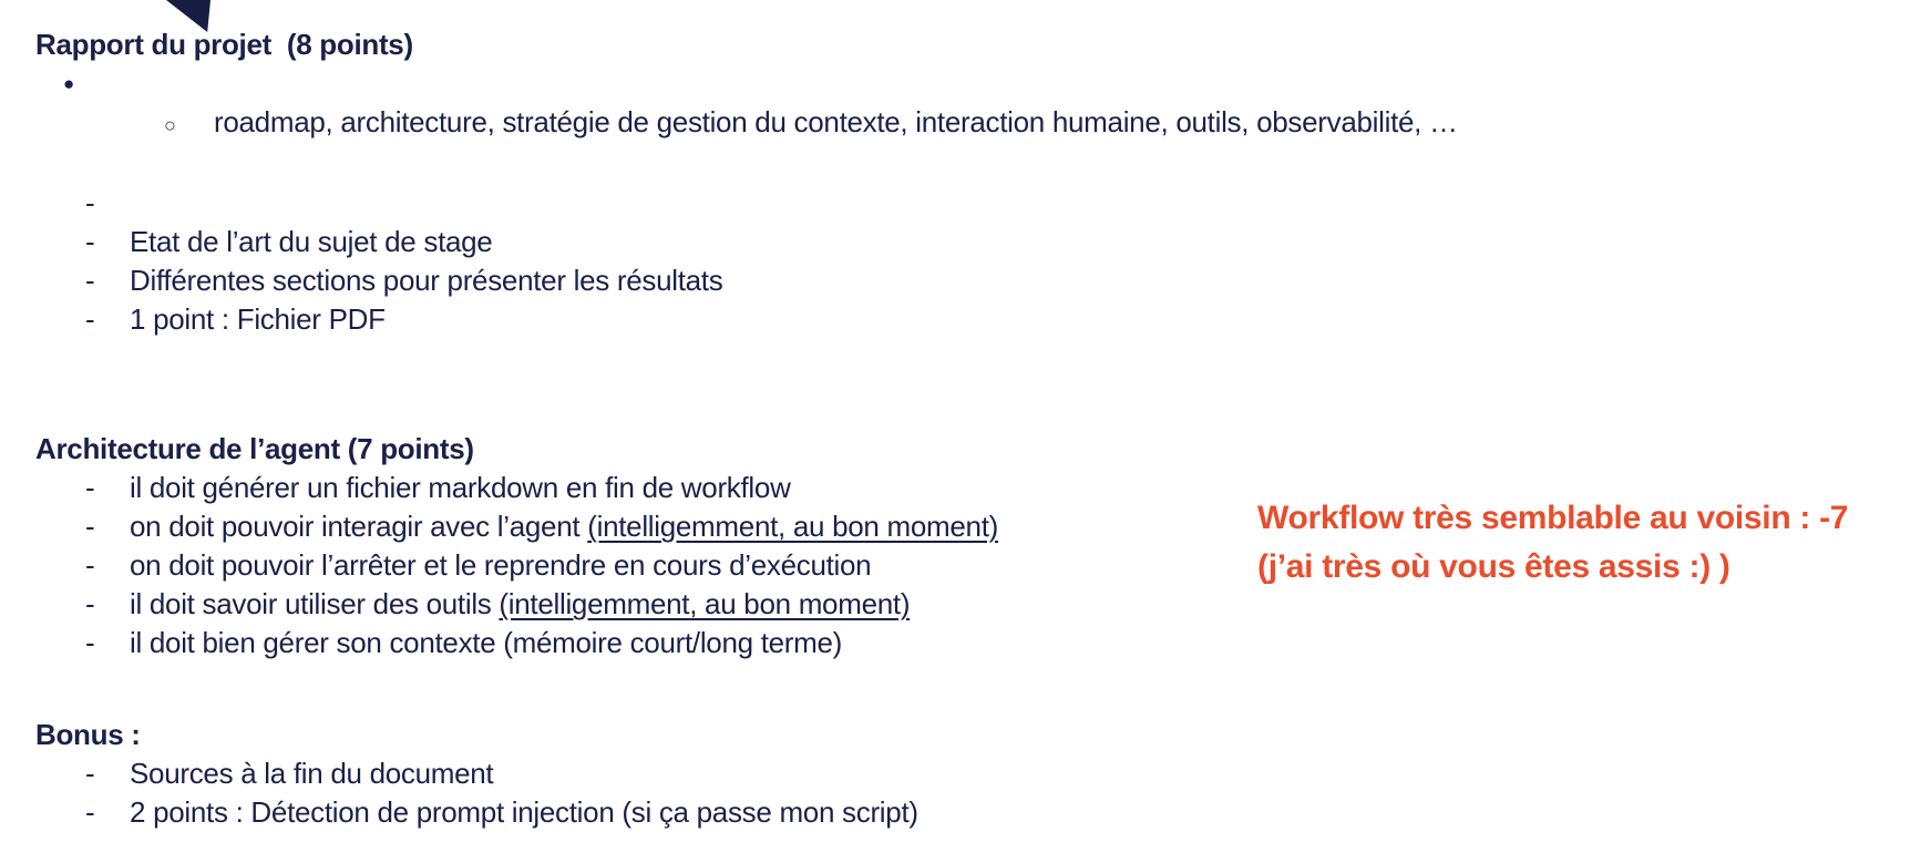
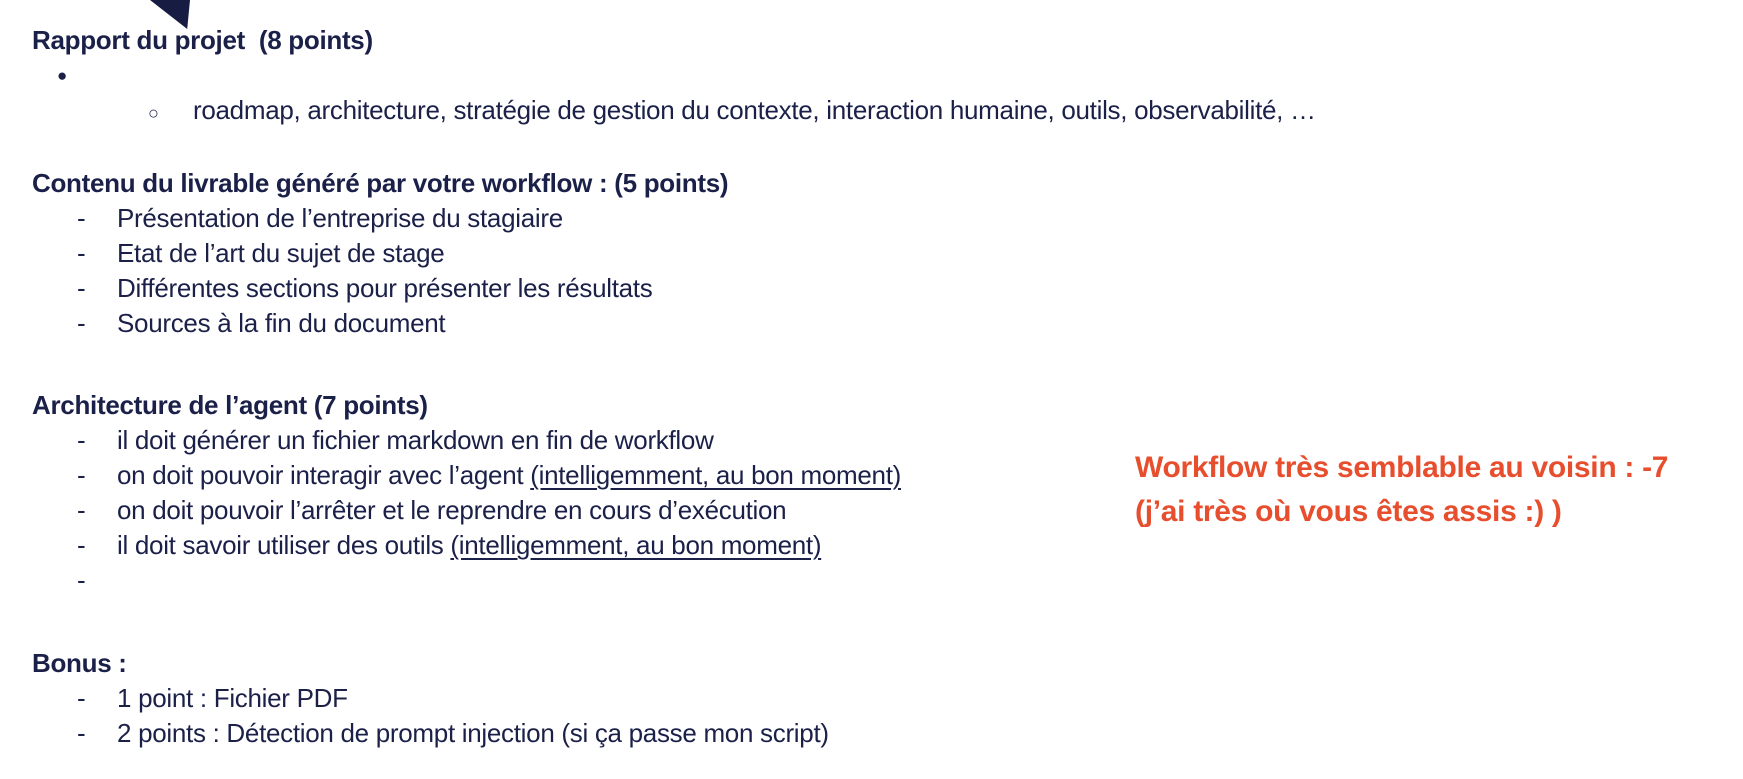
  Rapport du projet (8 points)
  ●
  ○
  roadmap, architecture, stratégie de gestion du contexte, interaction humaine, outils, observabilité, …
+ Contenu du livrable généré par votre workflow : (5 points)
  -
+ Présentation de l’entreprise du stagiaire
  -
  Etat de l’art du sujet de stage
  -
  Différentes sections pour présenter les résultats
  -
- 1 point : Fichier PDF
+ Sources à la fin du document
  Architecture de l’agent (7 points)
  -
  il doit générer un fichier markdown en fin de workflow
  -
  on doit pouvoir interagir avec l’agent (intelligemment, au bon moment)
  -
  on doit pouvoir l’arrêter et le reprendre en cours d’exécution
  -
  il doit savoir utiliser des outils (intelligemment, au bon moment)
  -
- il doit bien gérer son contexte (mémoire court/long terme)
  Bonus :
  -
- Sources à la fin du document
+ 1 point : Fichier PDF
  -
  2 points : Détection de prompt injection (si ça passe mon script)
  Workflow très semblable au voisin : -7
  (j’ai très où vous êtes assis :) )
